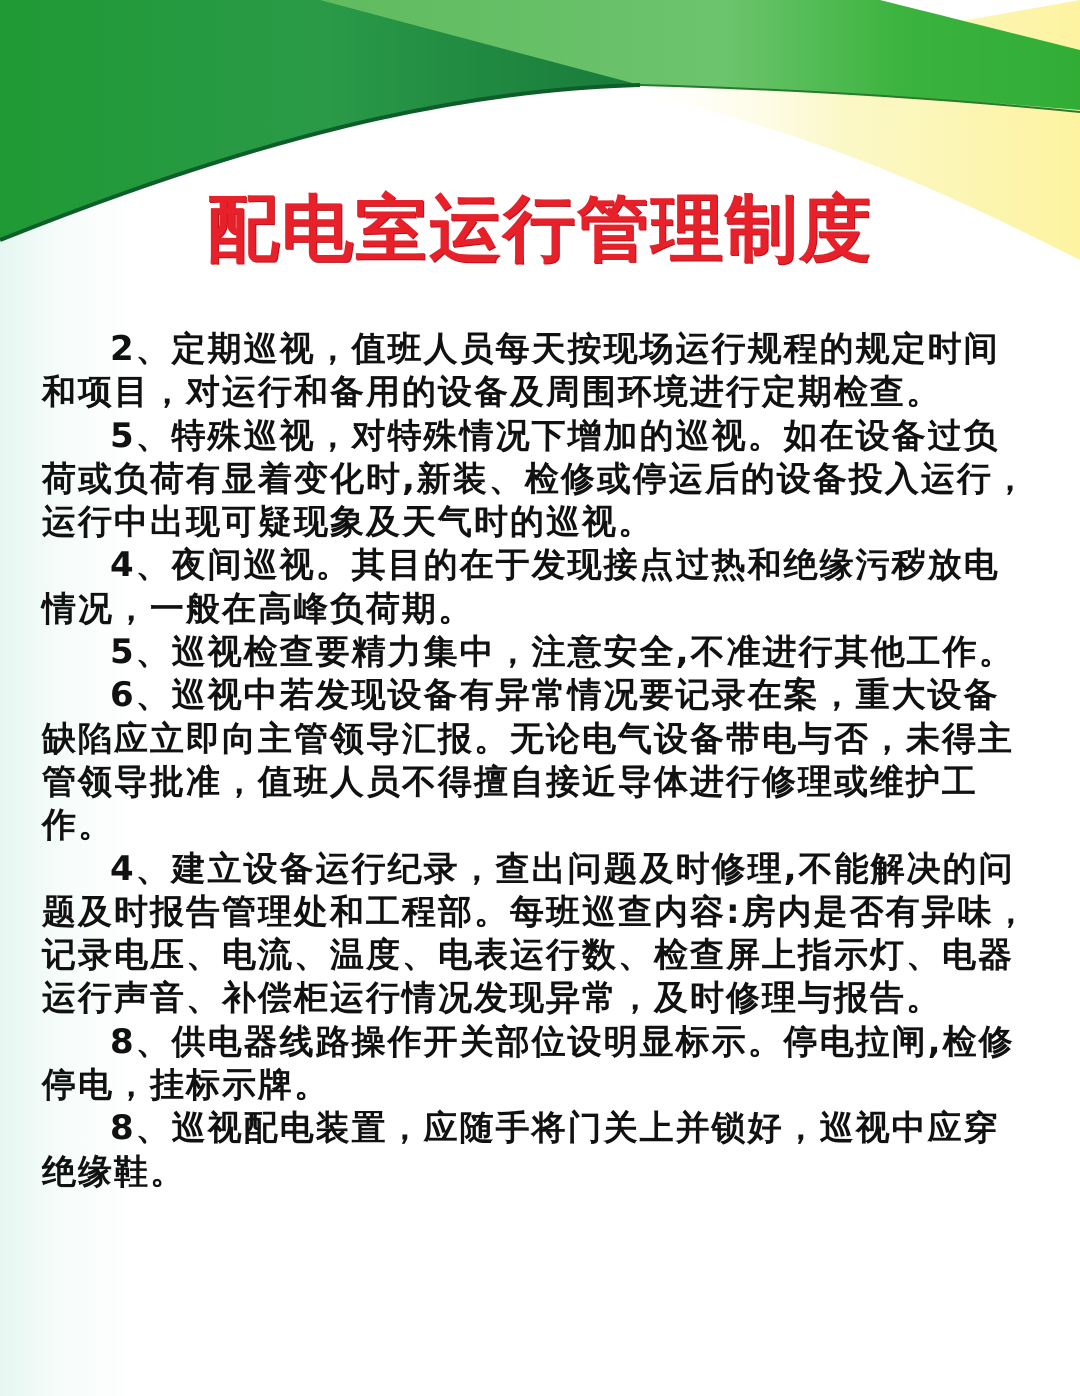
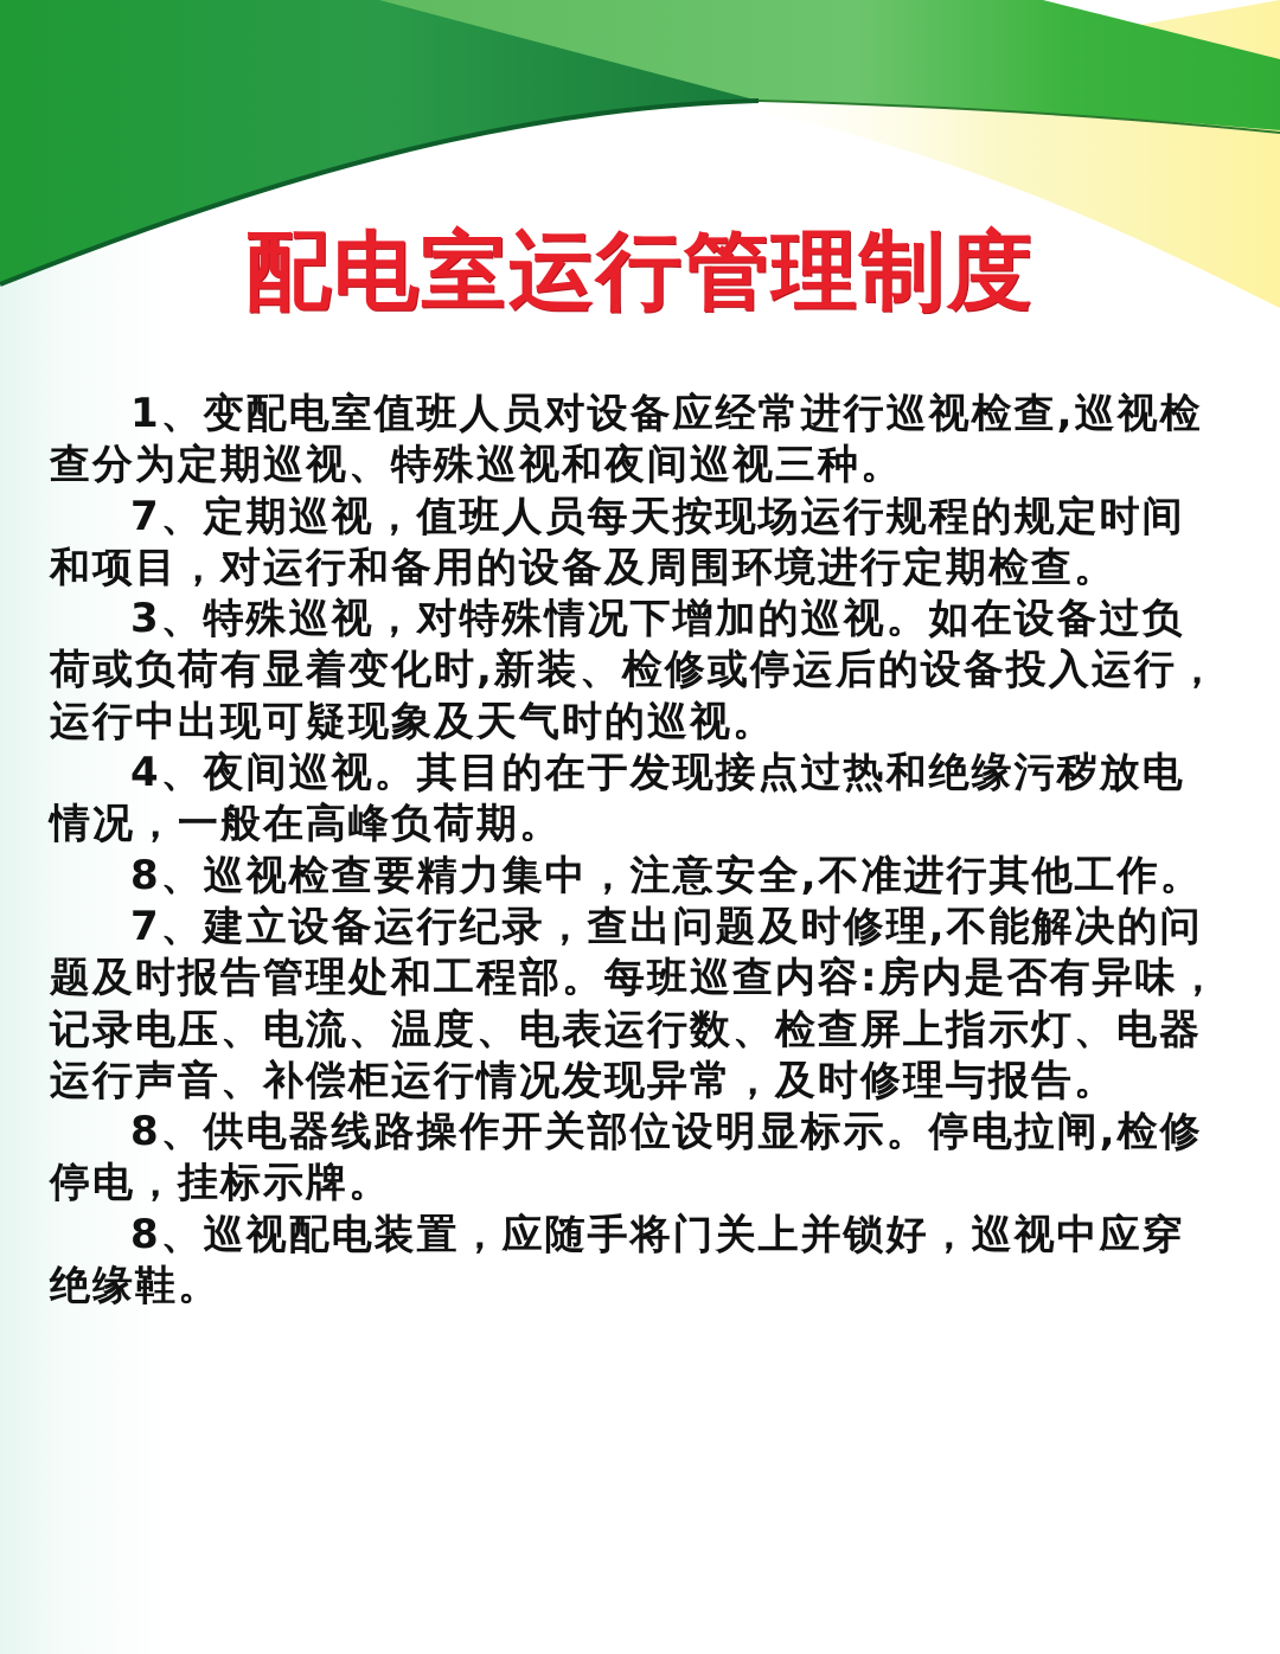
  配电室运行管理制度
+ 1、变配电室值班人员对设备应经常进行巡视检查,巡视检查分为定期巡视、特殊巡视和夜间巡视三种。
- 2、定期巡视，值班人员每天按现场运行规程的规定时间和项目，对运行和备用的设备及周围环境进行定期检查。
+ 7、定期巡视，值班人员每天按现场运行规程的规定时间和项目，对运行和备用的设备及周围环境进行定期检查。
- 5、特殊巡视，对特殊情况下增加的巡视。如在设备过负荷或负荷有显着变化时,新装、检修或停运后的设备投入运行，运行中出现可疑现象及天气时的巡视。
+ 3、特殊巡视，对特殊情况下增加的巡视。如在设备过负荷或负荷有显着变化时,新装、检修或停运后的设备投入运行，运行中出现可疑现象及天气时的巡视。
  4、夜间巡视。其目的在于发现接点过热和绝缘污秽放电情况，一般在高峰负荷期。
- 5、巡视检查要精力集中，注意安全,不准进行其他工作。
+ 8、巡视检查要精力集中，注意安全,不准进行其他工作。
- 6、巡视中若发现设备有异常情况要记录在案，重大设备缺陷应立即向主管领导汇报。无论电气设备带电与否，未得主管领导批准，值班人员不得擅自接近导体进行修理或维护工作。
- 4、建立设备运行纪录，查出问题及时修理,不能解决的问题及时报告管理处和工程部。每班巡查内容:房内是否有异味，记录电压、电流、温度、电表运行数、检查屏上指示灯、电器运行声音、补偿柜运行情况发现异常，及时修理与报告。
+ 7、建立设备运行纪录，查出问题及时修理,不能解决的问题及时报告管理处和工程部。每班巡查内容:房内是否有异味，记录电压、电流、温度、电表运行数、检查屏上指示灯、电器运行声音、补偿柜运行情况发现异常，及时修理与报告。
  8、供电器线路操作开关部位设明显标示。停电拉闸,检修停电，挂标示牌。
  8、巡视配电装置，应随手将门关上并锁好，巡视中应穿绝缘鞋。
